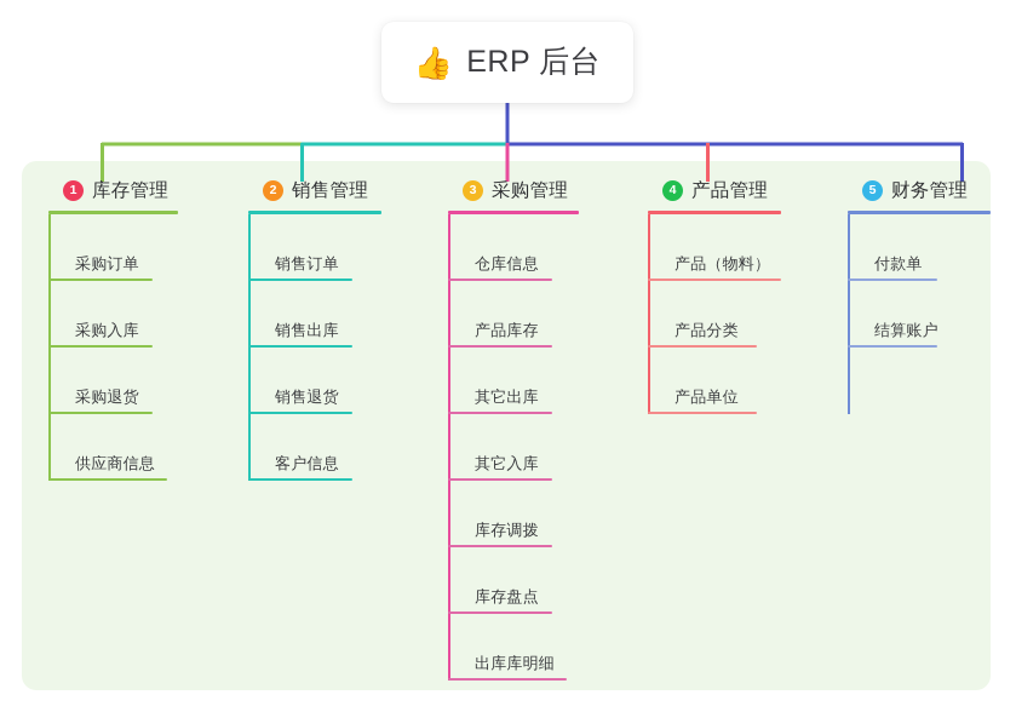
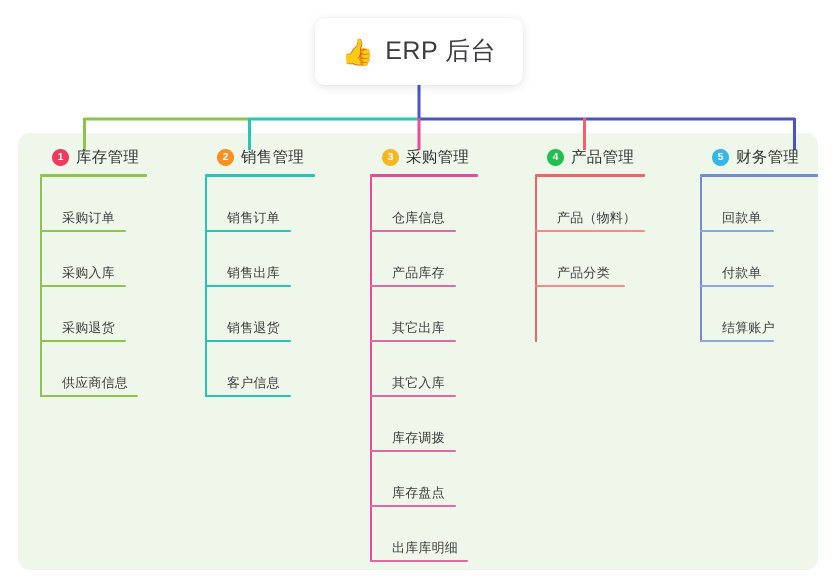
  👍
  ERP 后台
  1
  库存管理
  采购订单
  采购入库
  采购退货
  供应商信息
  2
  销售管理
  销售订单
  销售出库
  销售退货
  客户信息
  3
  采购管理
  仓库信息
  产品库存
  其它出库
  其它入库
  库存调拨
  库存盘点
  出库库明细
  4
  产品管理
  产品（物料）
  产品分类
- 产品单位
  5
  财务管理
+ 回款单
  付款单
  结算账户
